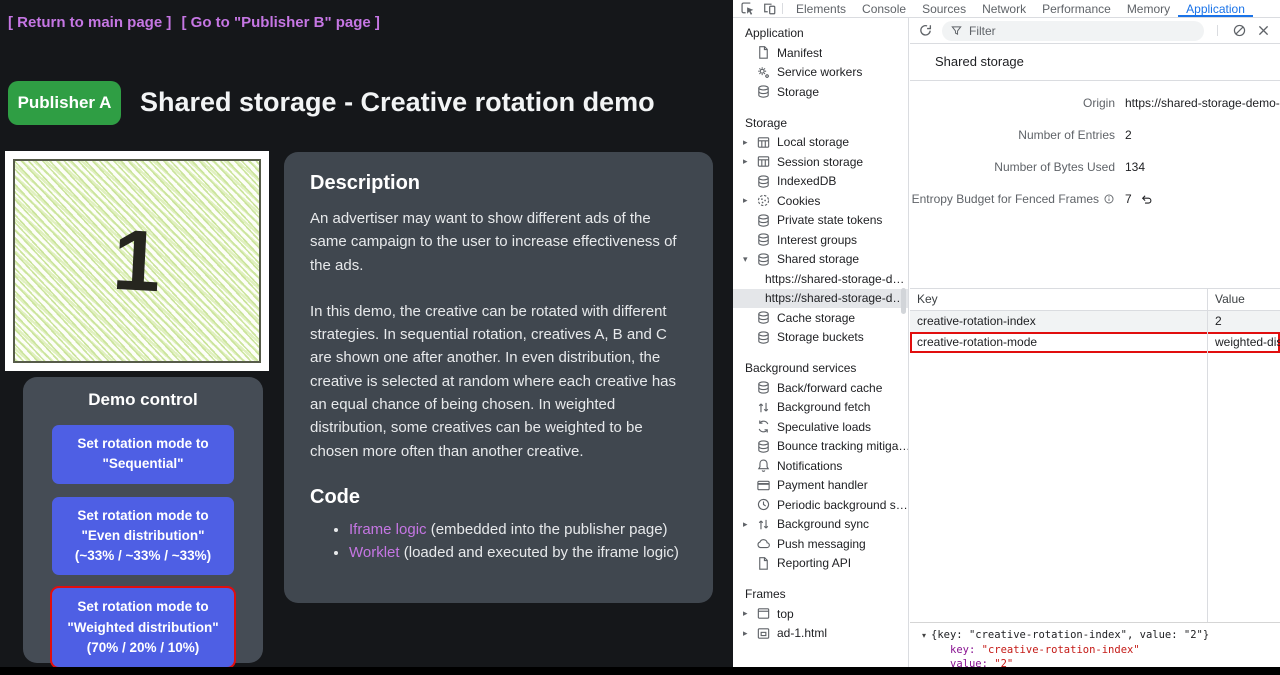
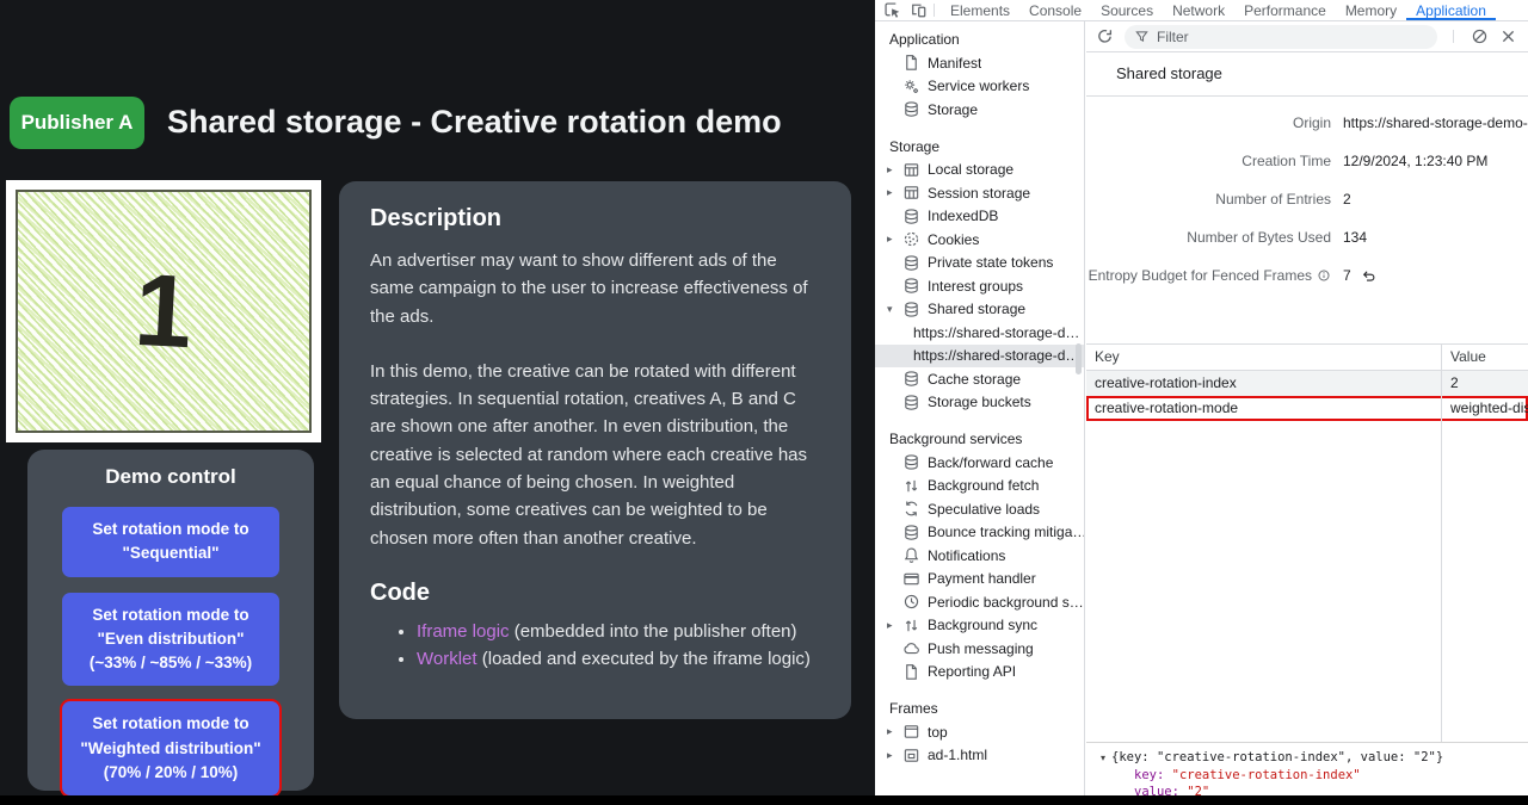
- [ Return to main page ] [ Go to "Publisher B" page ]
  Publisher A
  Shared storage - Creative rotation demo
  Demo control
  Set rotation mode to
  "Sequential"
  Set rotation mode to
  "Even distribution"
- (~33% / ~33% / ~33%)
+ (~33% / ~85% / ~33%)
  Set rotation mode to
  "Weighted distribution"
  (70% / 20% / 10%)
  Description
  An advertiser may want to show different ads of the same campaign to the user to increase effectiveness of the ads.
  In this demo, the creative can be rotated with different strategies. In sequential rotation, creatives A, B and C are shown one after another. In even distribution, the creative is selected at random where each creative has an equal chance of being chosen. In weighted distribution, some creatives can be weighted to be chosen more often than another creative.
  Code
- Iframe logic (embedded into the publisher page)
+ Iframe logic (embedded into the publisher often)
  Worklet (loaded and executed by the iframe logic)
  Elements
  Console
  Sources
  Network
  Performance
  Memory
  Application
  Application
  Manifest
  Service workers
  Storage
  Storage
  ▸
  Local storage
  ▸
  Session storage
  IndexedDB
  ▸
  Cookies
  Private state tokens
  Interest groups
  ▾
  Shared storage
  https://shared-storage-d…
  https://shared-storage-d…
  Cache storage
  Storage buckets
  Background services
  Back/forward cache
  Background fetch
  Speculative loads
  Bounce tracking mitiga…
  Notifications
  Payment handler
  Periodic background s…
  ▸
  Background sync
  Push messaging
  Reporting API
  Frames
  ▸
  top
  ▸
  ad-1.html
  Filter
  Shared storage
  Origin
  https://shared-storage-demo-
+ Creation Time
+ 12/9/2024, 1:23:40 PM
  Number of Entries
  2
  Number of Bytes Used
  134
  Entropy Budget for Fenced Frames
  7
  Key
  Value
  creative-rotation-index
  2
  creative-rotation-mode
  weighted-dis
  ▾ {key: "creative-rotation-index", value: "2"}
  key: "creative-rotation-index"
  value: "2"
